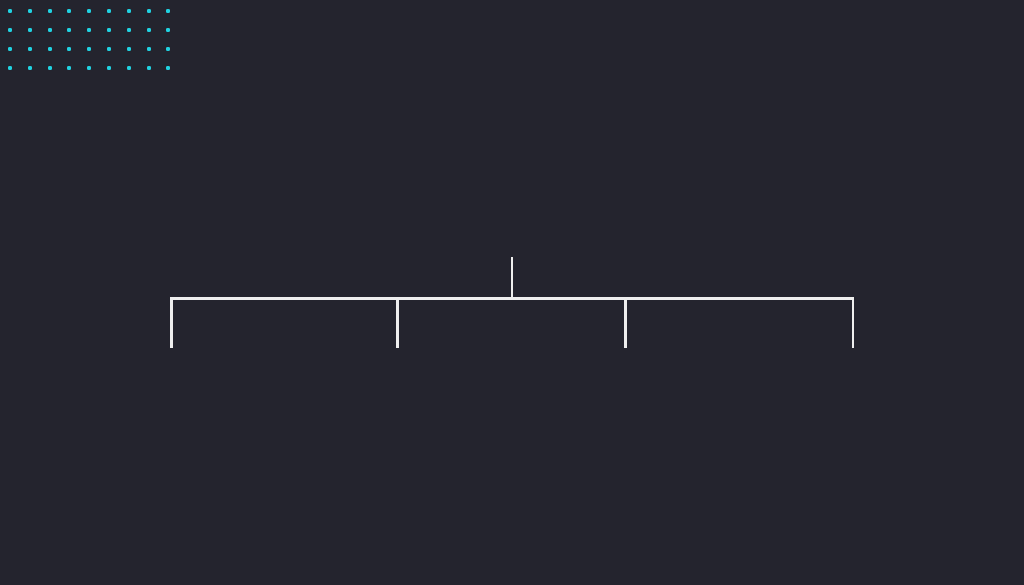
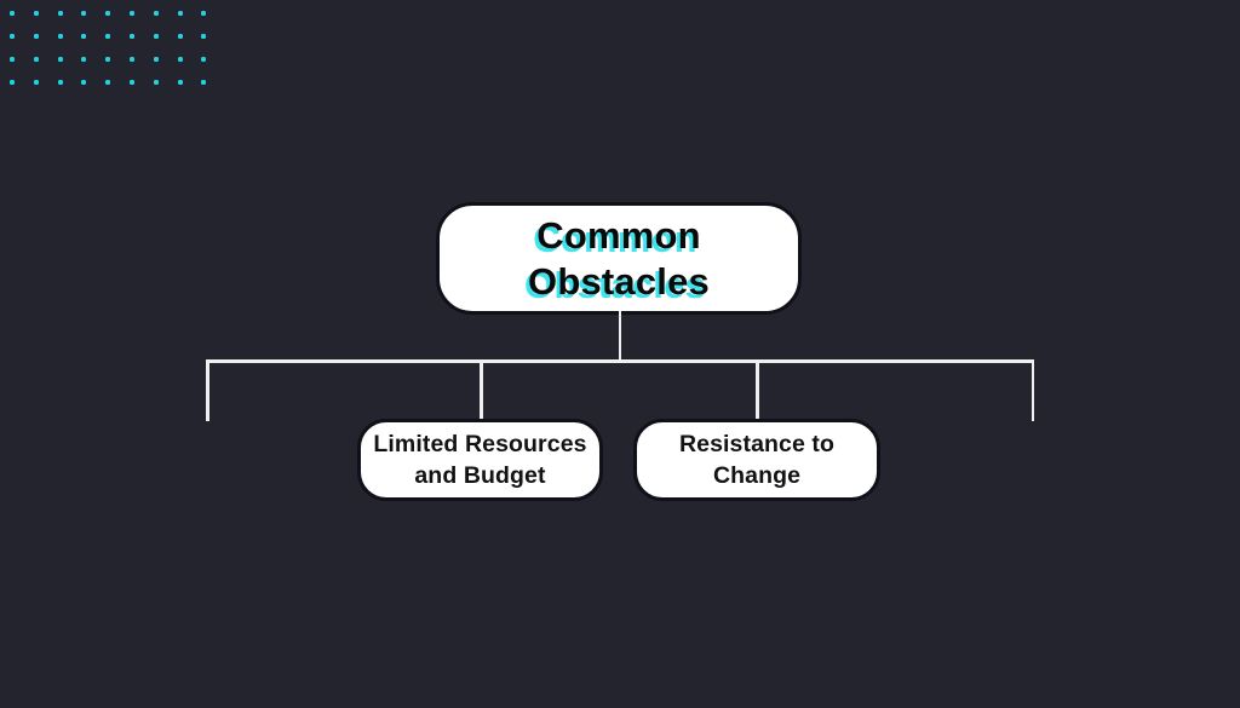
+ Common
+ Obstacles
+ Limited Resources
+ and Budget
+ Resistance to
+ Change
